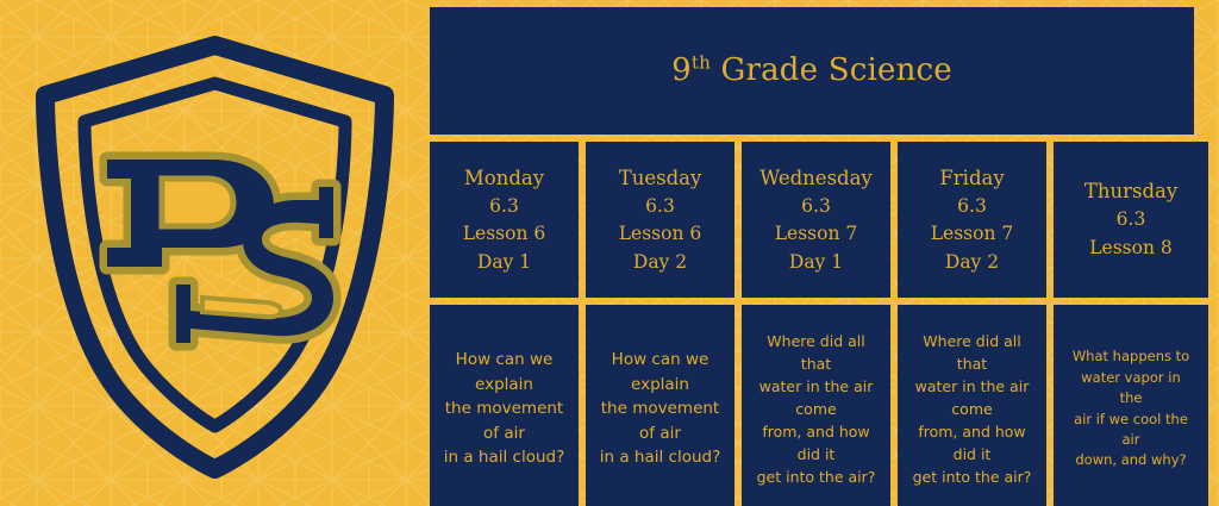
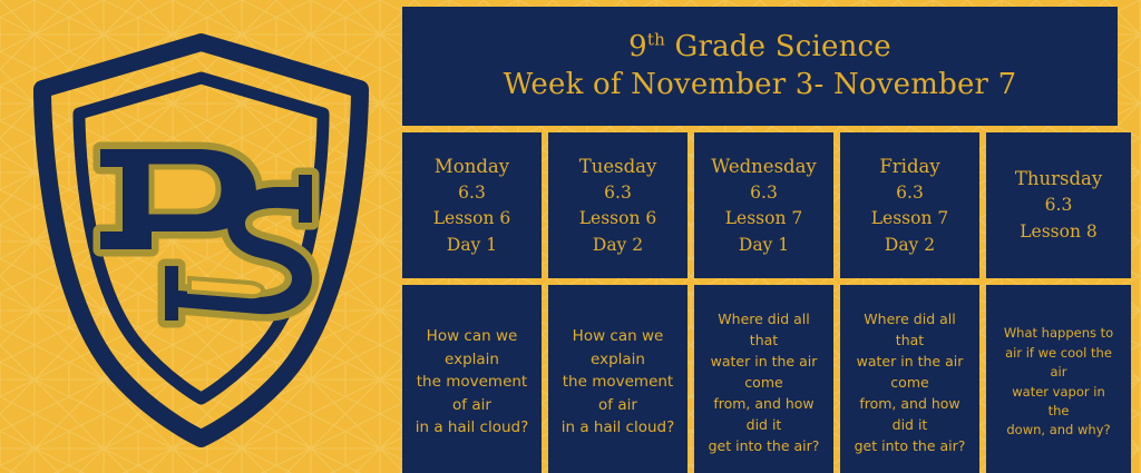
  9th Grade Science
+ Week of November 3- November 7
  Monday
  6.3
  Lesson 6
  Day 1
  Tuesday
  6.3
  Lesson 6
  Day 2
  Wednesday
  6.3
  Lesson 7
  Day 1
  Friday
  6.3
  Lesson 7
  Day 2
  Thursday
  6.3
  Lesson 8
  How can we
  explain
  the movement
  of air
  in a hail cloud?
  How can we
  explain
  the movement
  of air
  in a hail cloud?
  Where did all
  that
  water in the air
  come
  from, and how
  did it
  get into the air?
  Where did all
  that
  water in the air
  come
  from, and how
  did it
  get into the air?
  What happens to
- water vapor in
+ air if we cool the
- the
+ air
- air if we cool the
+ water vapor in
- air
+ the
  down, and why?
